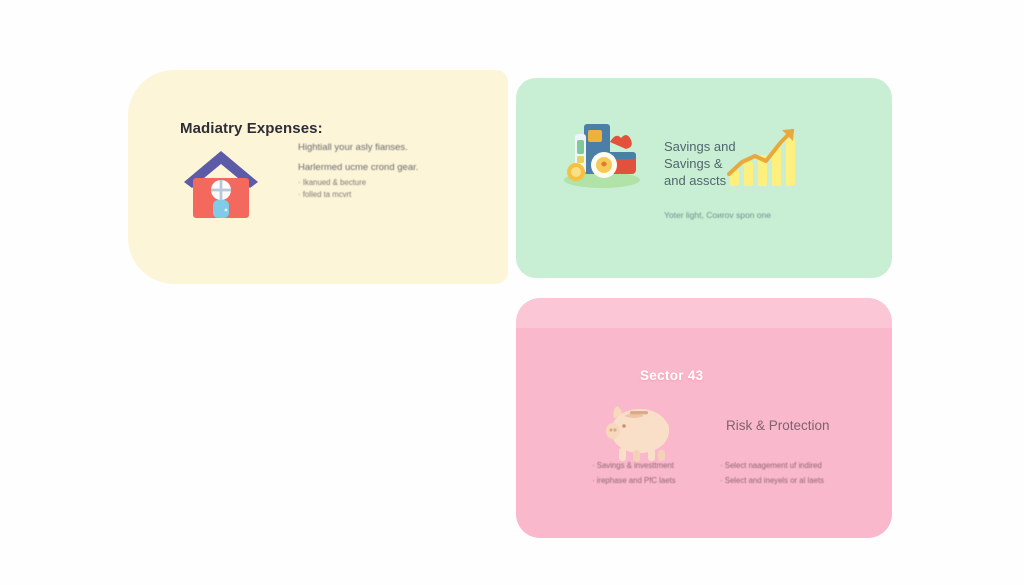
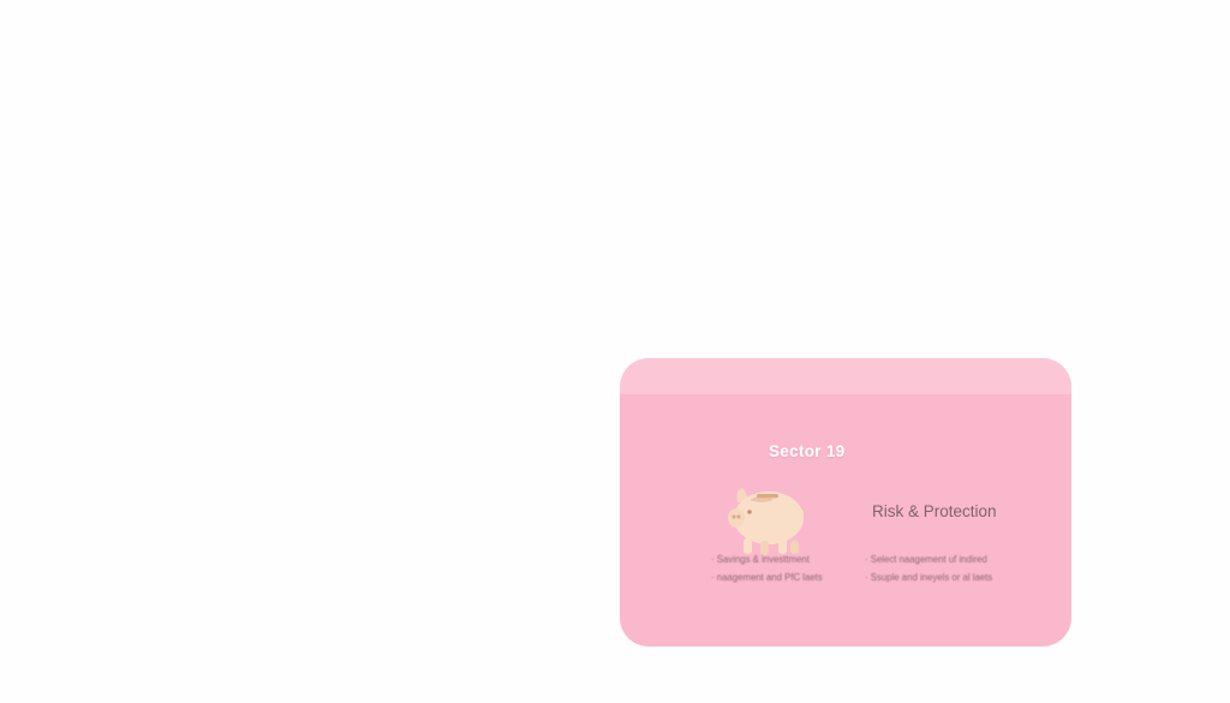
- Madiatry Expenses:
- Hightiall your asly fianses.
- Harlermed ucme crond gear.
- · Ikanued & becture
- · folled ta mcvrt
- Savings and
- Savings &
- and asscts
- Yoter light, Coиrov spon one
- Sector 43
+ Sector 19
  Risk & Protection
  · Savings & investtment
- · irephase and PfC laets
+ · naagement and PfC laets
  · Select naagement uf indired
- · Select and ineyels or al laets
+ · Ssuple and ineyels or al laets
